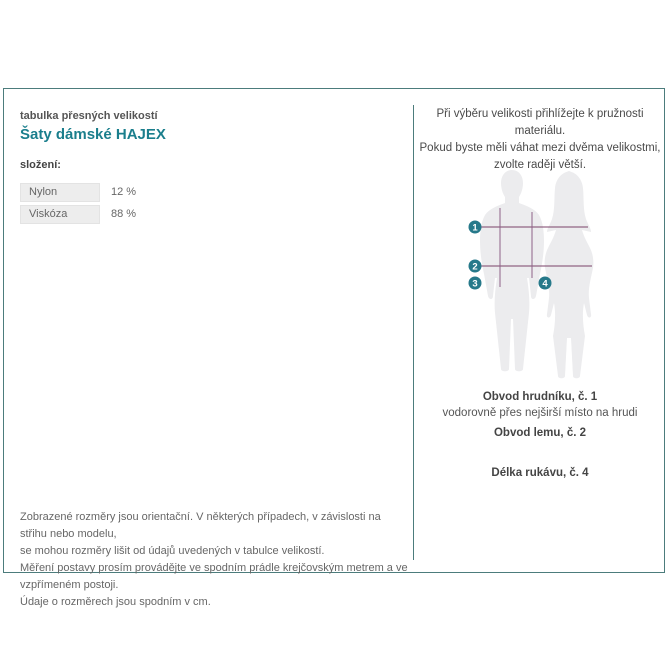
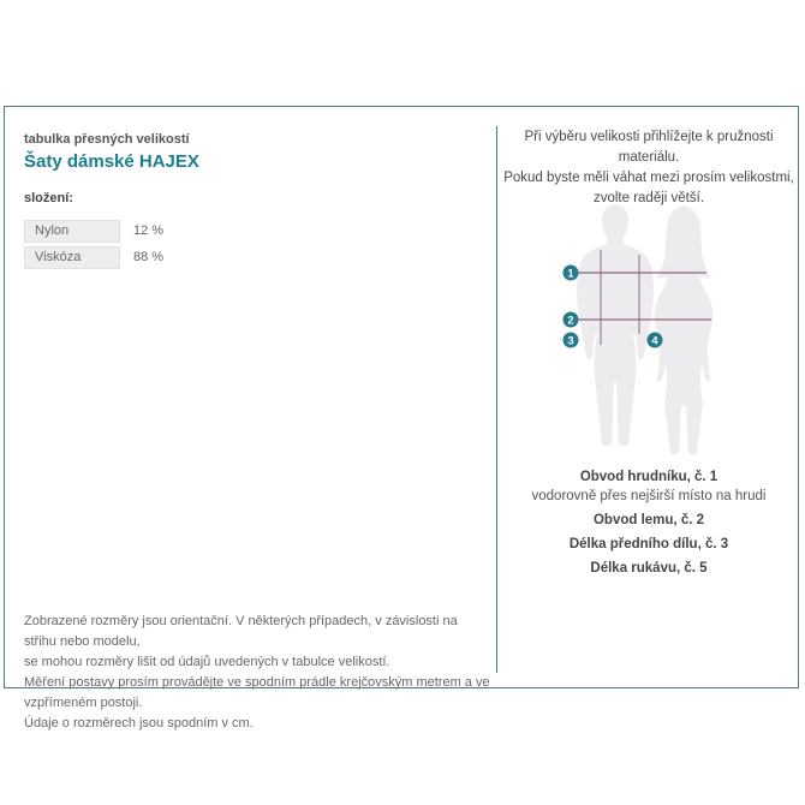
  tabulka přesných velikostí
  Šaty dámské HAJEX
  složení:
  Nylon
  12 %
  Viskóza
  88 %
  Zobrazené rozměry jsou orientační. V některých případech, v závislosti na střihu nebo modelu,
  se mohou rozměry lišit od údajů uvedených v tabulce velikostí.
  Měření postavy prosím provádějte ve spodním prádle krejčovským metrem a ve vzpřímeném postoji.
  Údaje o rozměrech jsou spodním v cm.
  Při výběru velikosti přihlížejte k pružnosti materiálu.
- Pokud byste měli váhat mezi dvěma velikostmi,
+ Pokud byste měli váhat mezi prosím velikostmi,
  zvolte raději větší.
  1
  2
  3
  4
  Obvod hrudníku, č. 1
  vodorovně přes nejširší místo na hrudi
  Obvod lemu, č. 2
+ Délka předního dílu, č. 3
- Délka rukávu, č. 4
+ Délka rukávu, č. 5
